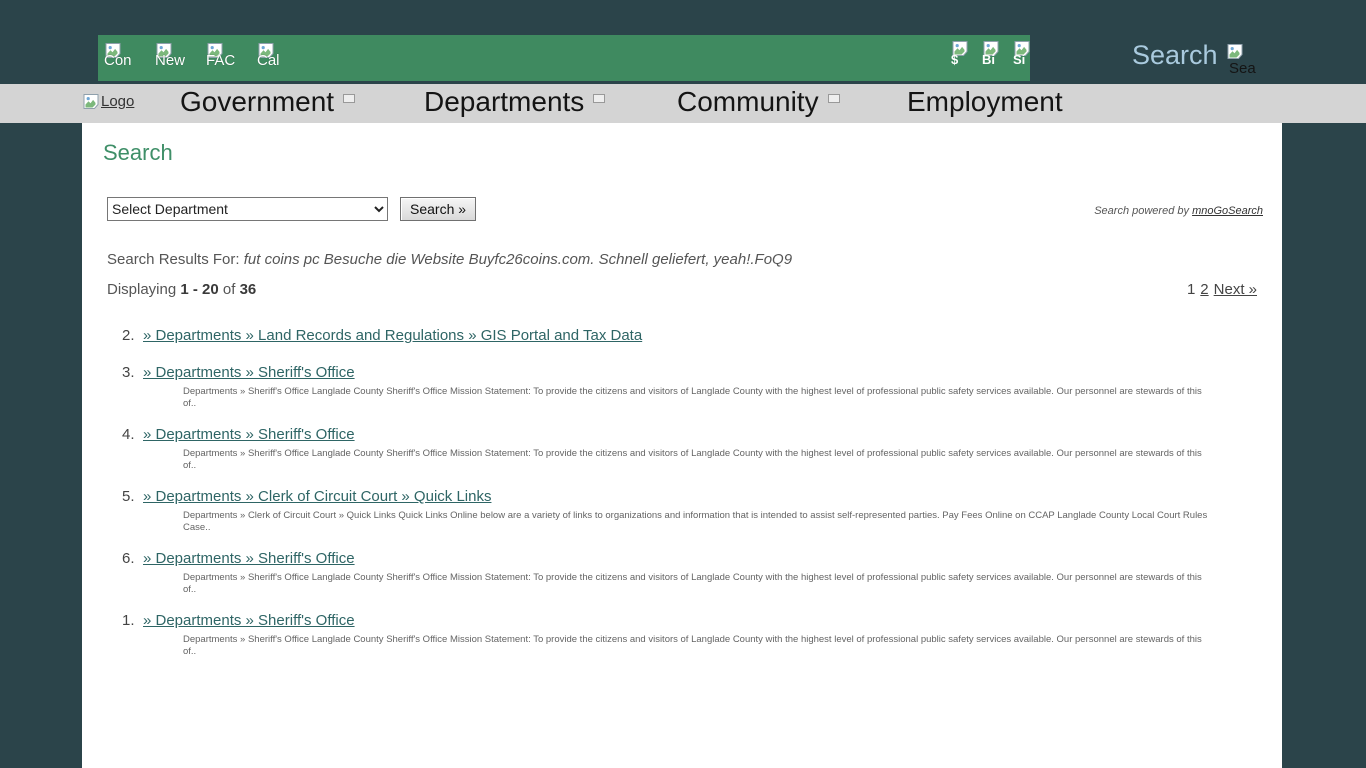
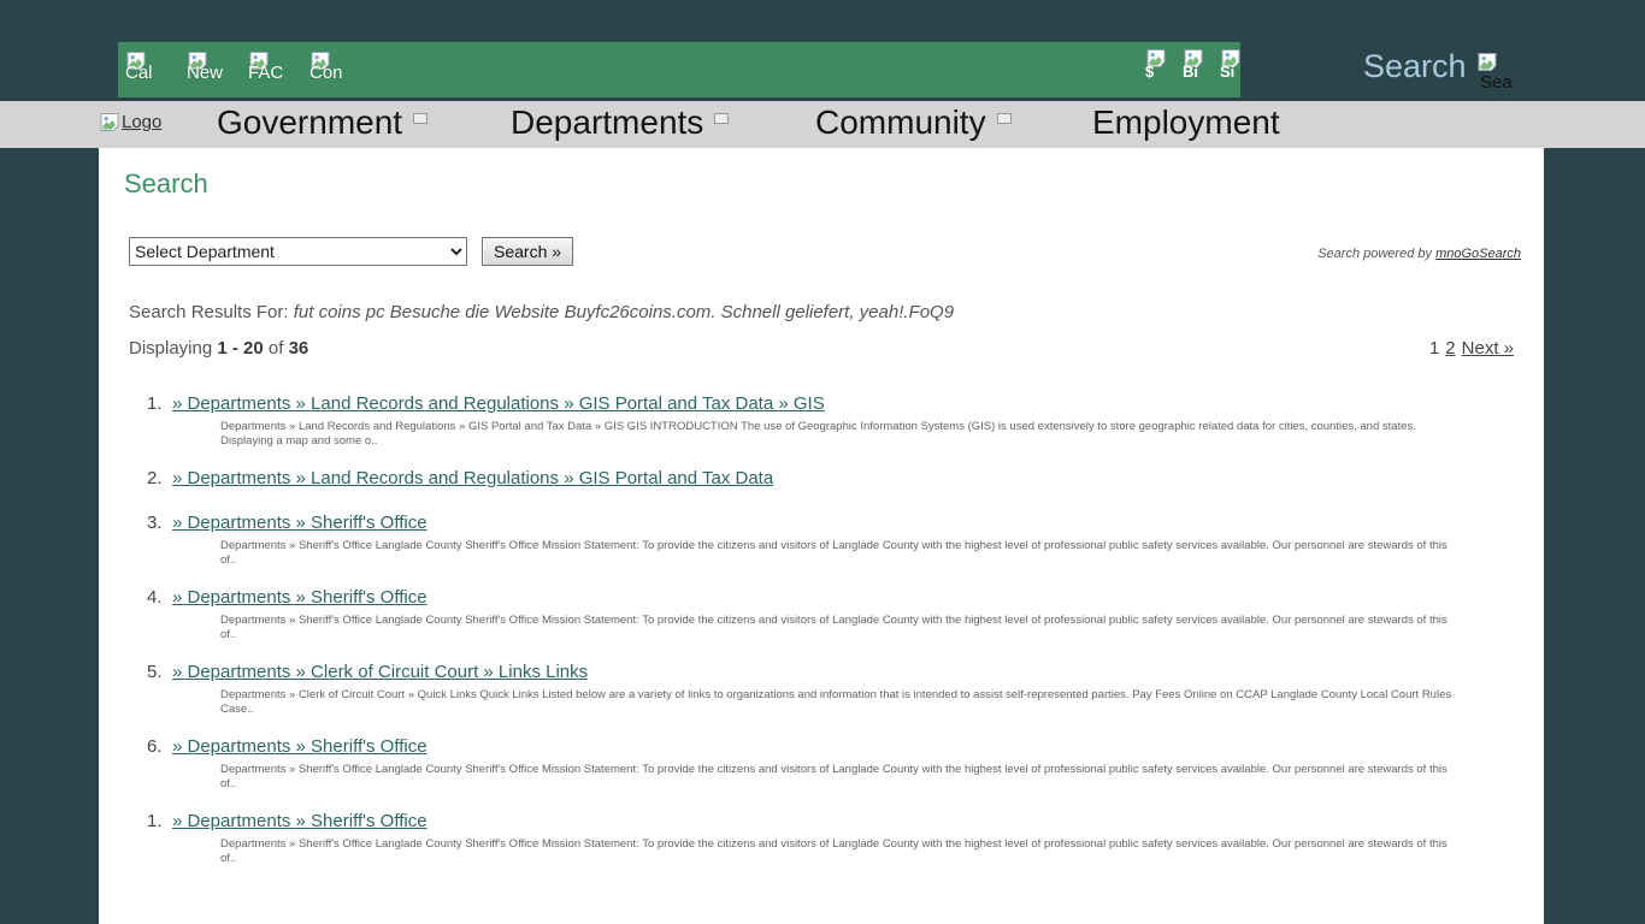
- Con
+ Cal
  New
  FAC
- Cal
+ Con
  $
  Bi
  Si
  Search
  Sea
  Logo
  Government
  Departments
  Community
  Employment
  Search
  Select Department
  Search »
  Search powered by mnoGoSearch
  Search Results For: fut coins pc Besuche die Website Buyfc26coins.com. Schnell geliefert, yeah!.FoQ9
  Displaying 1 - 20 of 36
  1 2 Next »
+ 1. » Departments » Land Records and Regulations » GIS Portal and Tax Data » GIS
+ Departments » Land Records and Regulations » GIS Portal and Tax Data » GIS GIS INTRODUCTION The use of Geographic Information Systems (GIS) is used extensively to store geographic related data for cities, counties, and states. Displaying a map and some o..
  2. » Departments » Land Records and Regulations » GIS Portal and Tax Data
  3. » Departments » Sheriff's Office
  Departments » Sheriff's Office Langlade County Sheriff's Office Mission Statement: To provide the citizens and visitors of Langlade County with the highest level of professional public safety services available. Our personnel are stewards of this of..
  4. » Departments » Sheriff's Office
  Departments » Sheriff's Office Langlade County Sheriff's Office Mission Statement: To provide the citizens and visitors of Langlade County with the highest level of professional public safety services available. Our personnel are stewards of this of..
- 5. » Departments » Clerk of Circuit Court » Quick Links
+ 5. » Departments » Clerk of Circuit Court » Links Links
- Departments » Clerk of Circuit Court » Quick Links Quick Links Online below are a variety of links to organizations and information that is intended to assist self-represented parties. Pay Fees Online on CCAP Langlade County Local Court Rules Case..
+ Departments » Clerk of Circuit Court » Quick Links Quick Links Listed below are a variety of links to organizations and information that is intended to assist self-represented parties. Pay Fees Online on CCAP Langlade County Local Court Rules Case..
  6. » Departments » Sheriff's Office
  Departments » Sheriff's Office Langlade County Sheriff's Office Mission Statement: To provide the citizens and visitors of Langlade County with the highest level of professional public safety services available. Our personnel are stewards of this of..
  1. » Departments » Sheriff's Office
  Departments » Sheriff's Office Langlade County Sheriff's Office Mission Statement: To provide the citizens and visitors of Langlade County with the highest level of professional public safety services available. Our personnel are stewards of this of..
